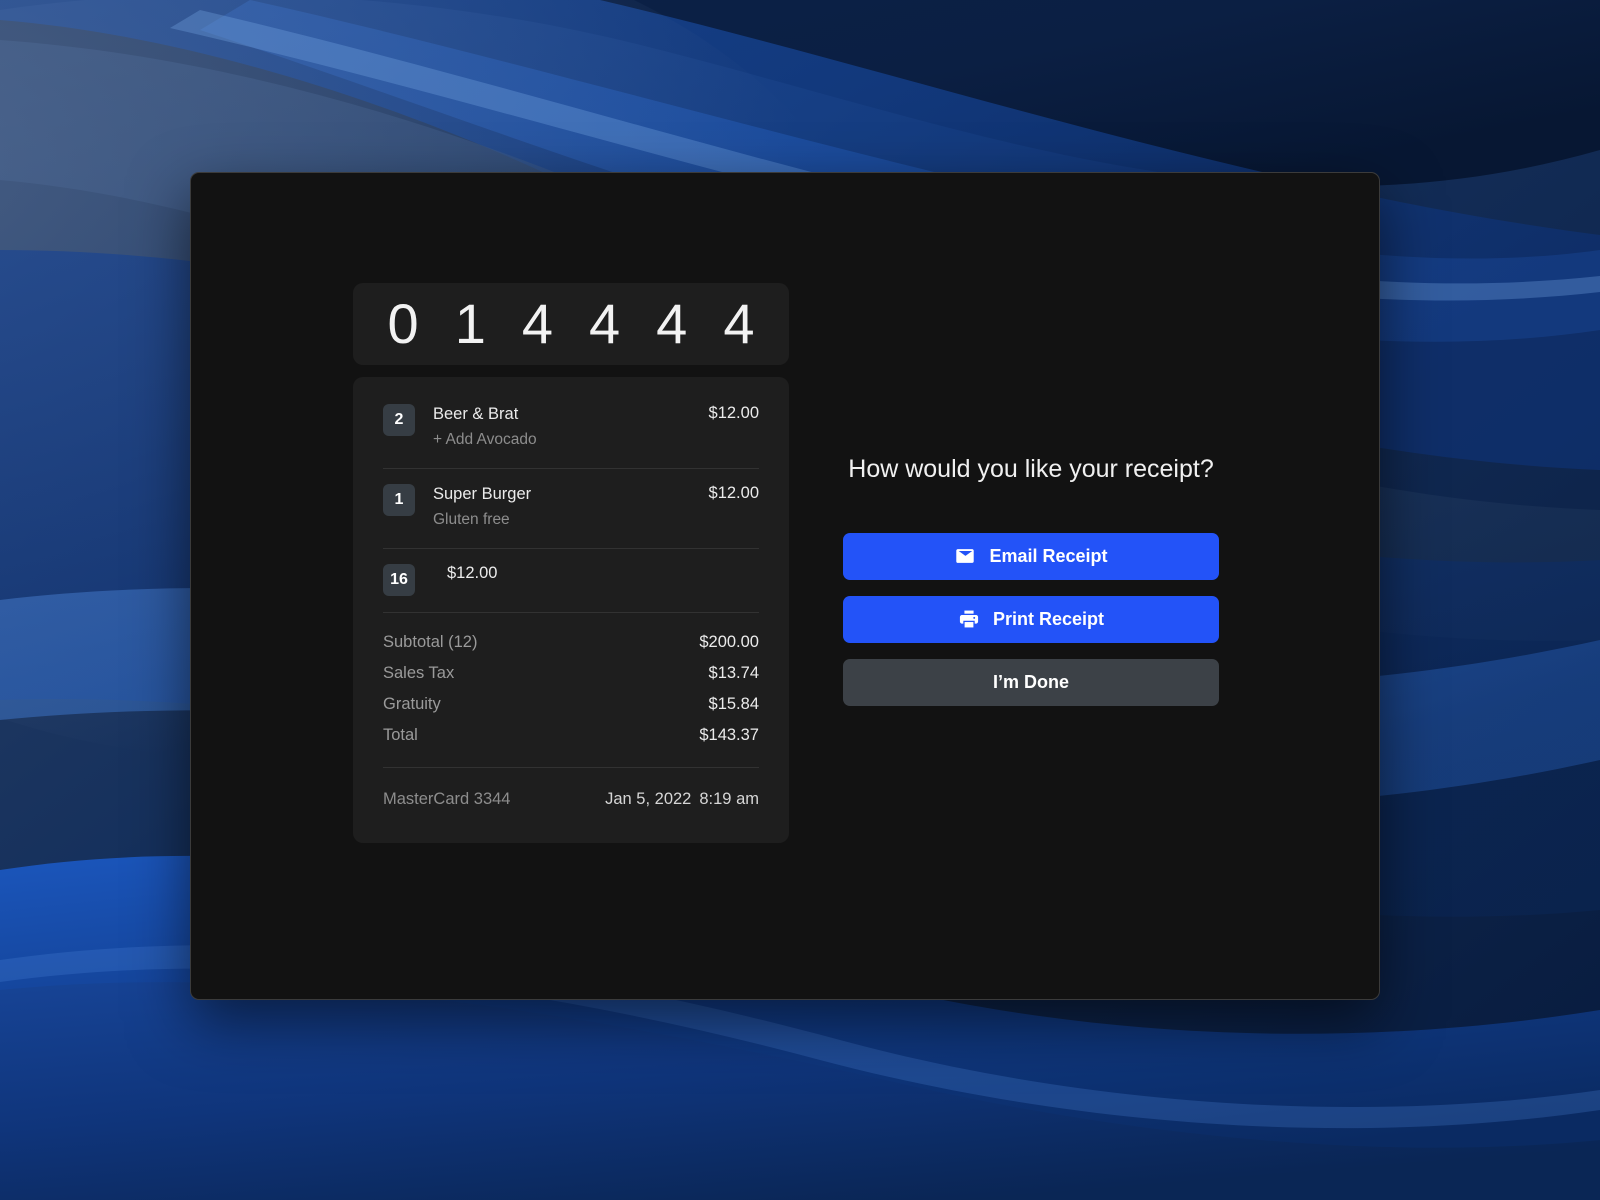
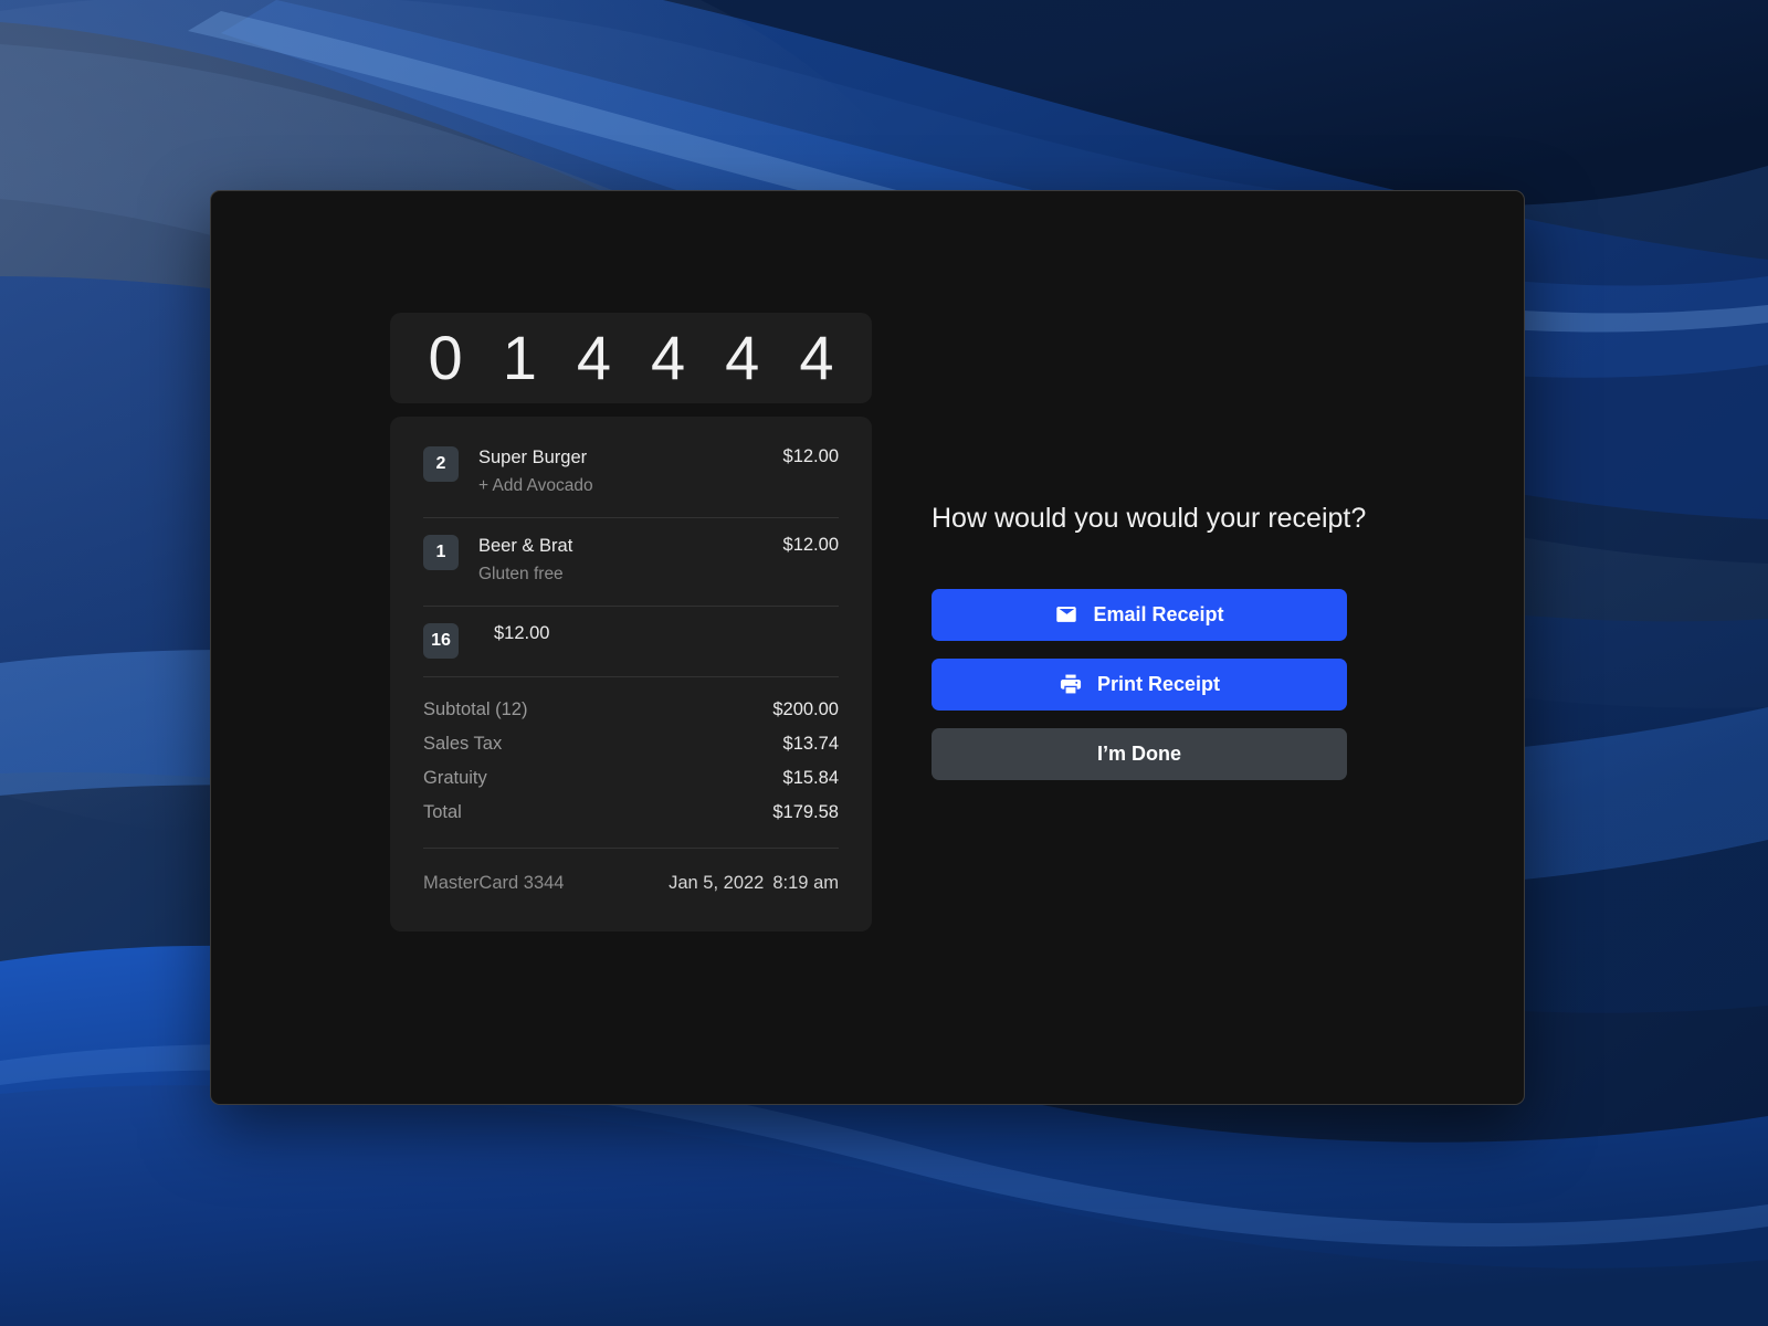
  0
  1
  4
  4
  4
  4
  2
- Beer & Brat
+ Super Burger
  + Add Avocado
  $12.00
  1
- Super Burger
+ Beer & Brat
  Gluten free
  $12.00
  16
  $12.00
  Subtotal (12)
  $200.00
  Sales Tax
  $13.74
  Gratuity
  $15.84
  Total
- $143.37
+ $179.58
  MasterCard 3344
  Jan 5, 2022 8:19 am
- How would you like your receipt?
+ How would you would your receipt?
  Email Receipt
  Print Receipt
  I’m Done
